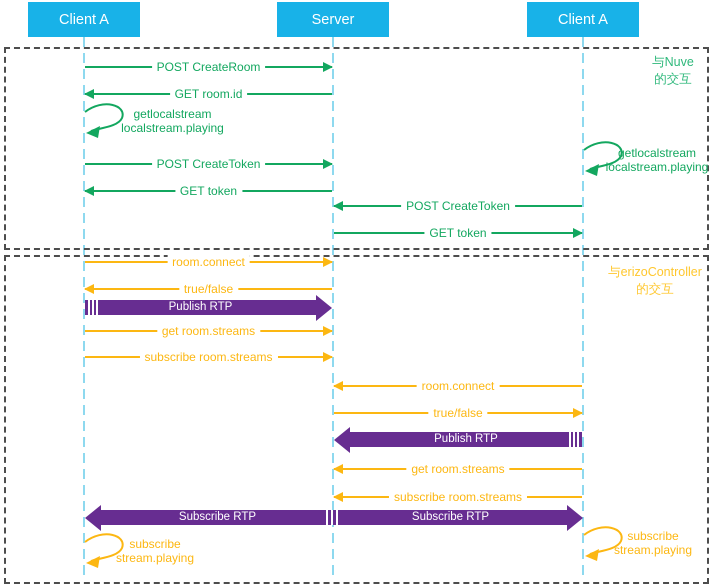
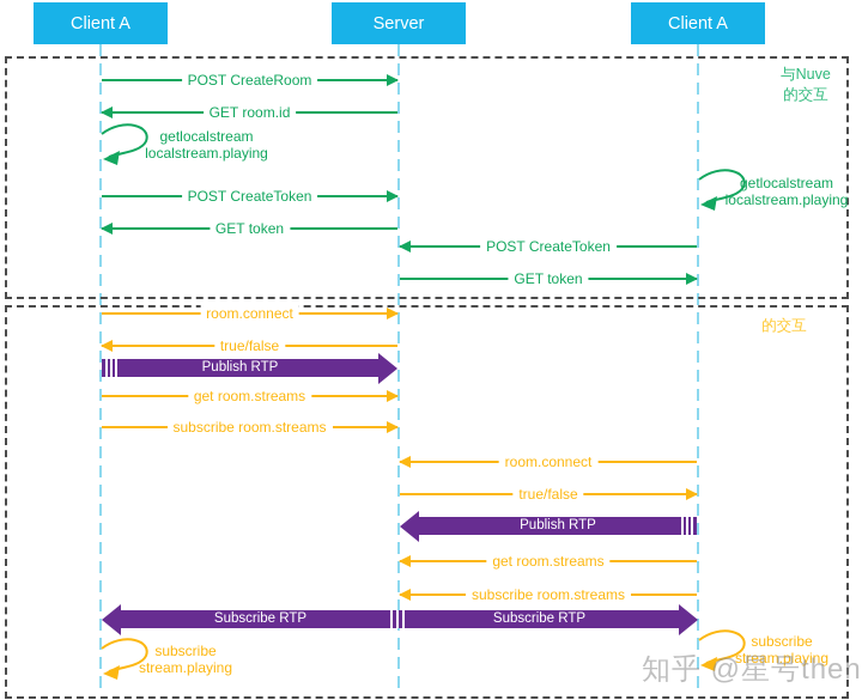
  Client A
  Server
  Client A
  与Nuve
  的交互
- 与erizoController
  的交互
  POST CreateRoom
  GET room.id
  getlocalstream
  localstream.playing
  POST CreateToken
  GET token
  POST CreateToken
  GET token
  getlocalstream
  localstream.playing
  room.connect
  true/false
  Publish RTP
  get room.streams
  subscribe room.streams
  room.connect
  true/false
  Publish RTP
  get room.streams
  subscribe room.streams
  Subscribe RTP
  Subscribe RTP
  subscribe
  stream.playing
  subscribe
  stream.playing
+ 知乎 @星号then
